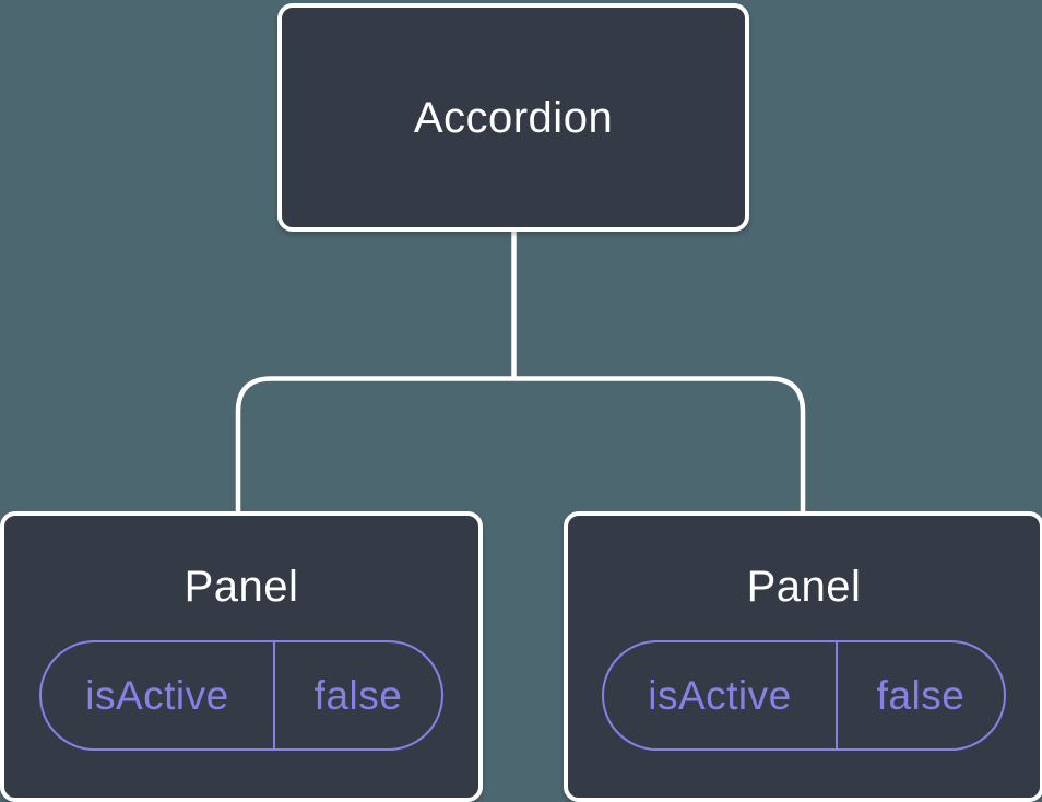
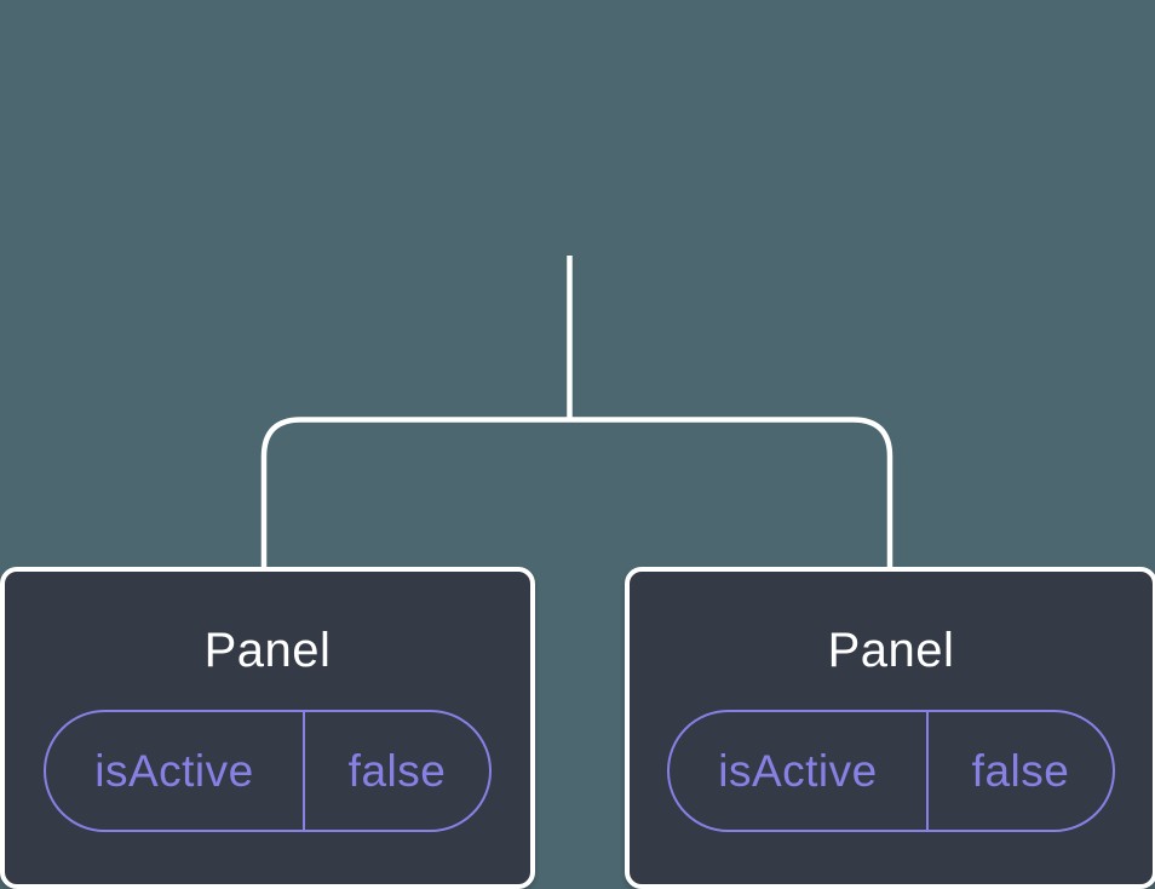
- Accordion
  Panel
  isActive
  false
  Panel
  isActive
  false
